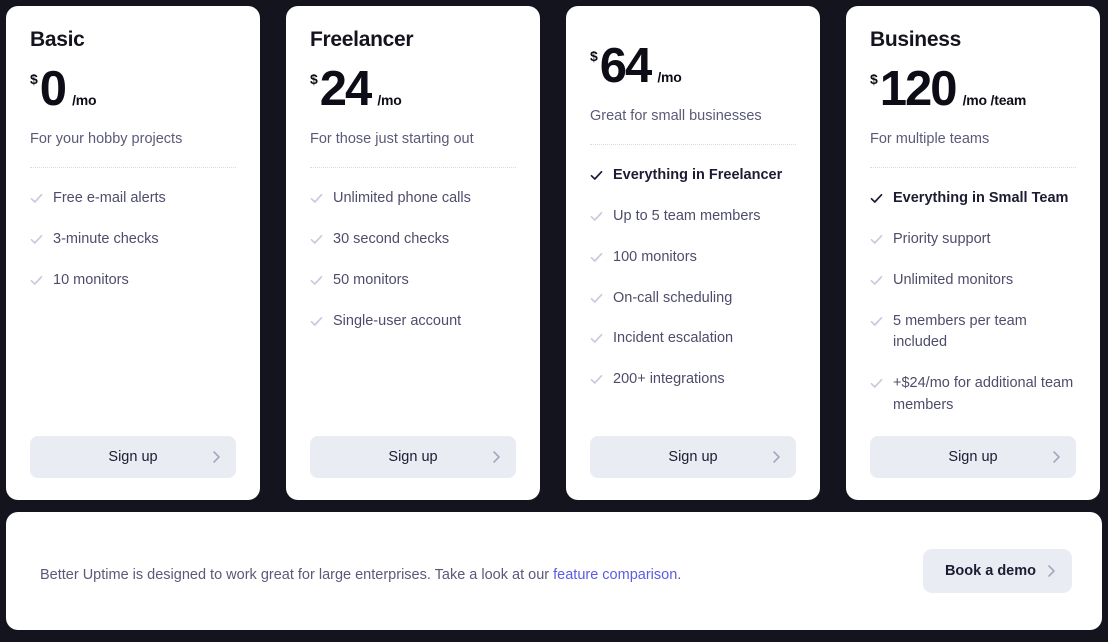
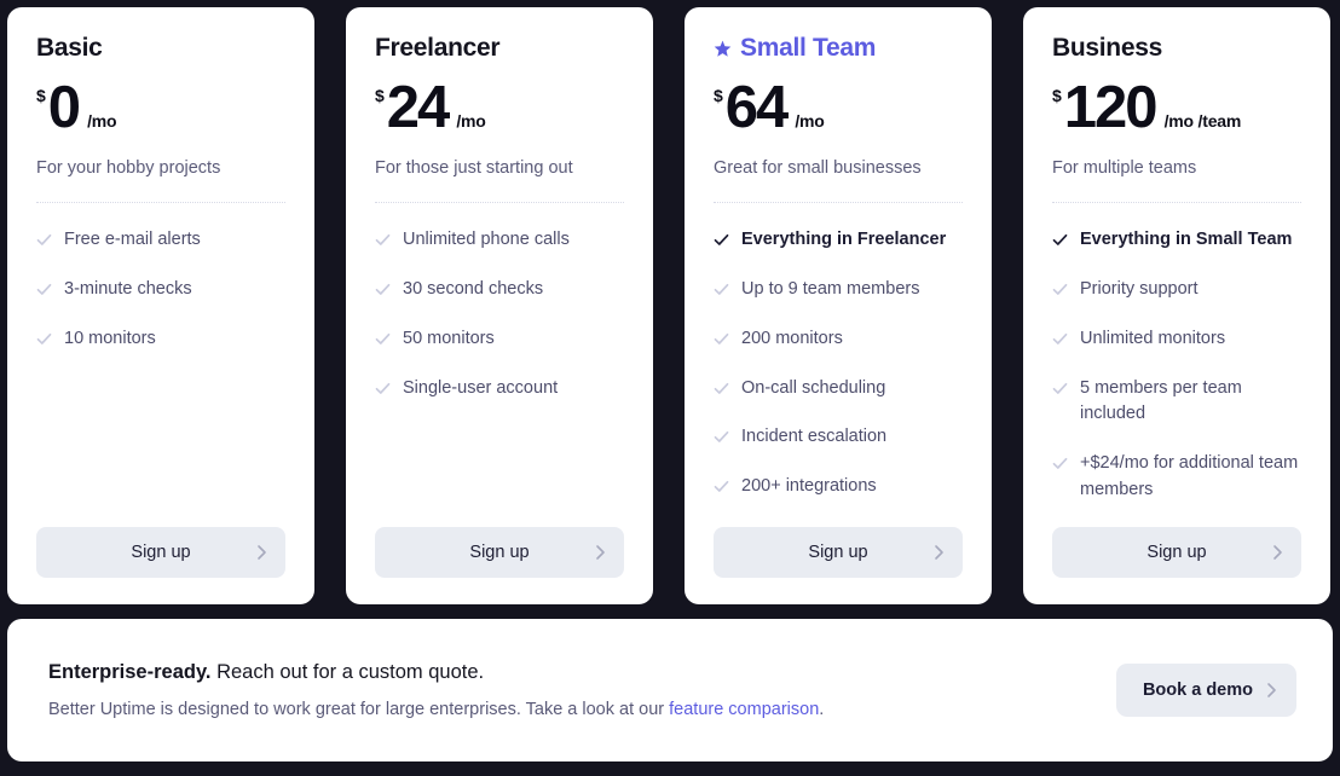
  Basic
  $
  0
  /mo
  For your hobby projects
  Free e-mail alerts
  3-minute checks
  10 monitors
  Sign up
  Freelancer
  $
  24
  /mo
  For those just starting out
  Unlimited phone calls
  30 second checks
  50 monitors
  Single-user account
  Sign up
+ Small Team
  $
  64
  /mo
  Great for small businesses
  Everything in Freelancer
- Up to 5 team members
+ Up to 9 team members
- 100 monitors
+ 200 monitors
  On-call scheduling
  Incident escalation
  200+ integrations
  Sign up
  Business
  $
  120
  /mo /team
  For multiple teams
  Everything in Small Team
  Priority support
  Unlimited monitors
  5 members per team included
  +$24/mo for additional team members
  Sign up
+ Enterprise-ready. Reach out for a custom quote.
  Better Uptime is designed to work great for large enterprises. Take a look at our feature comparison.
  Book a demo
